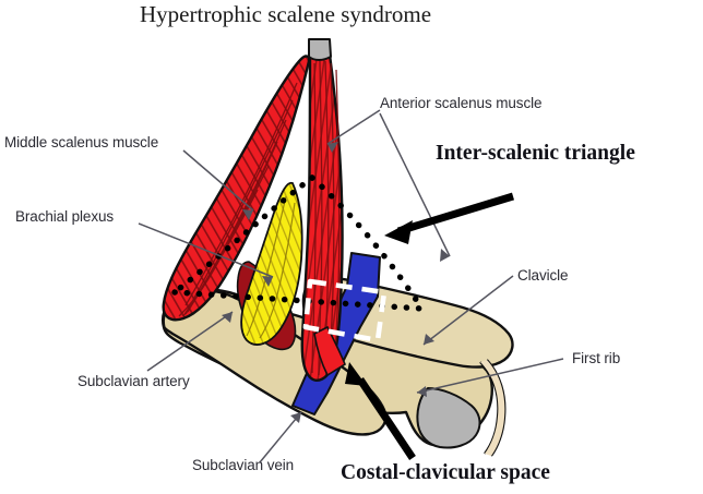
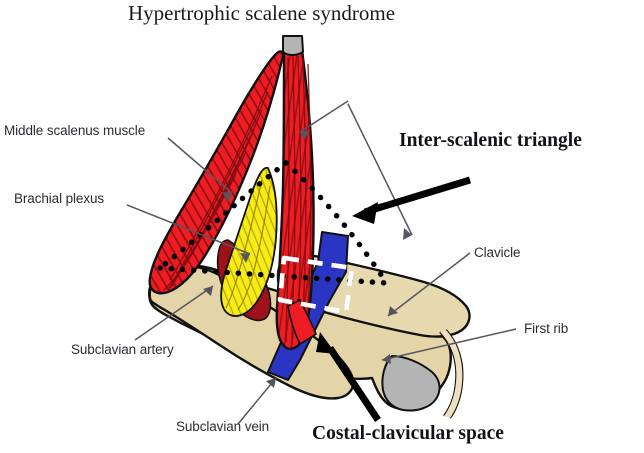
  Hypertrophic scalene syndrome
- Anterior scalenus muscle
  Middle scalenus muscle
  Brachial plexus
  Inter-scalenic triangle
  Clavicle
  First rib
  Subclavian artery
  Subclavian vein
  Costal-clavicular space
